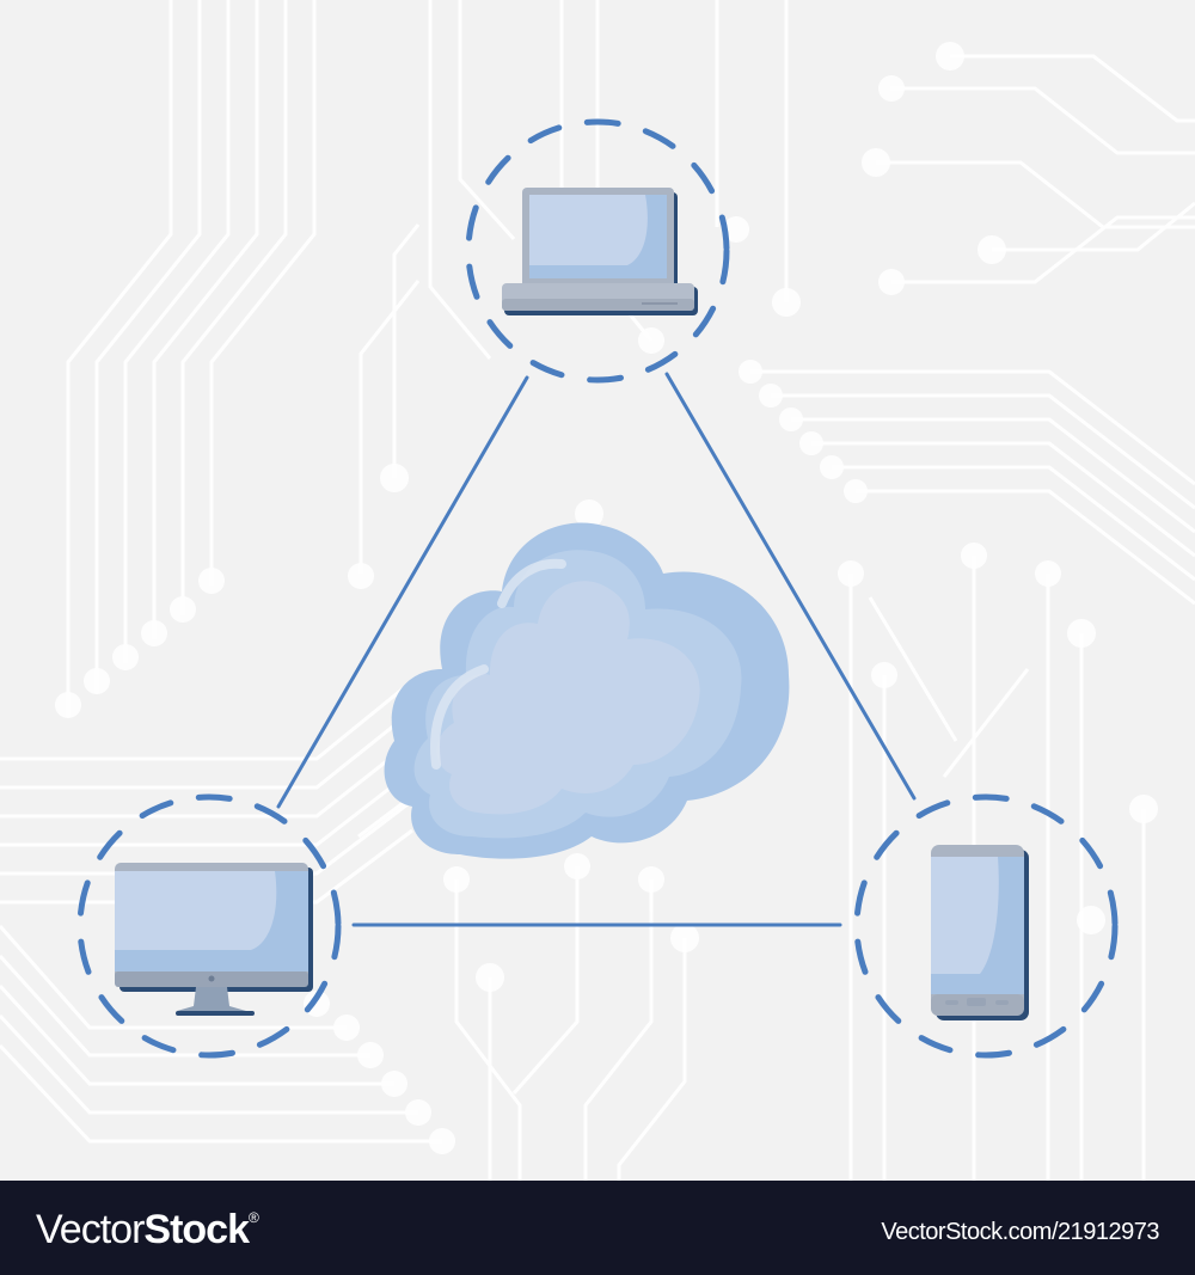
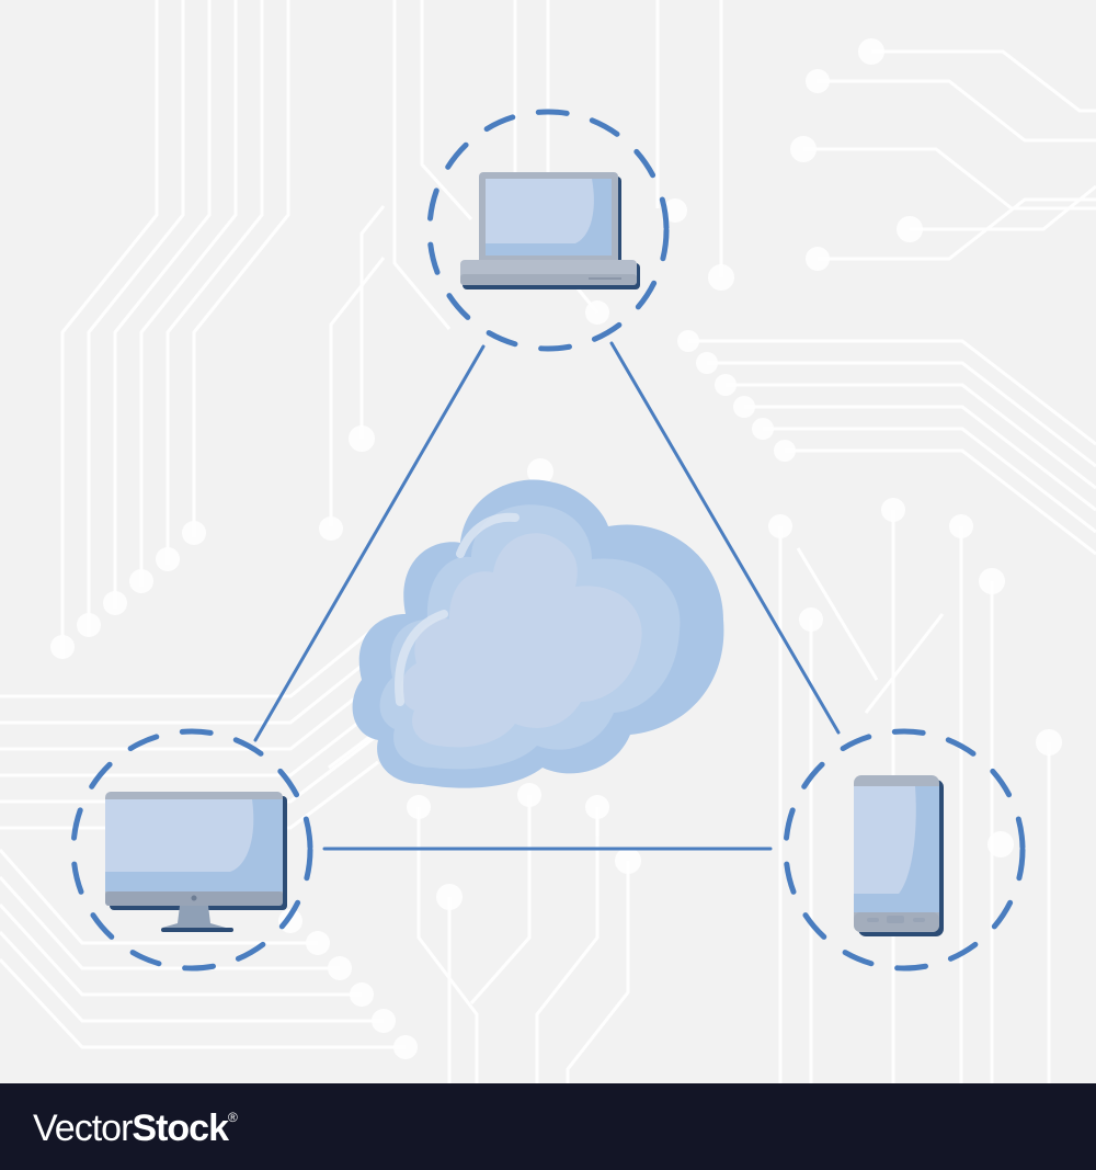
  VectorStock®
- VectorStock.com/21912973
